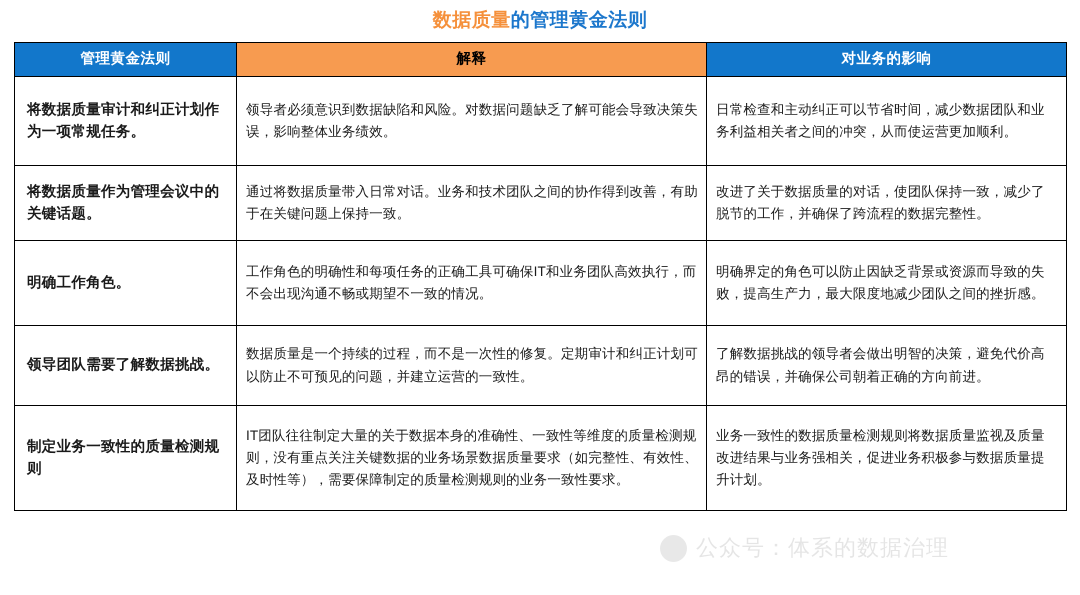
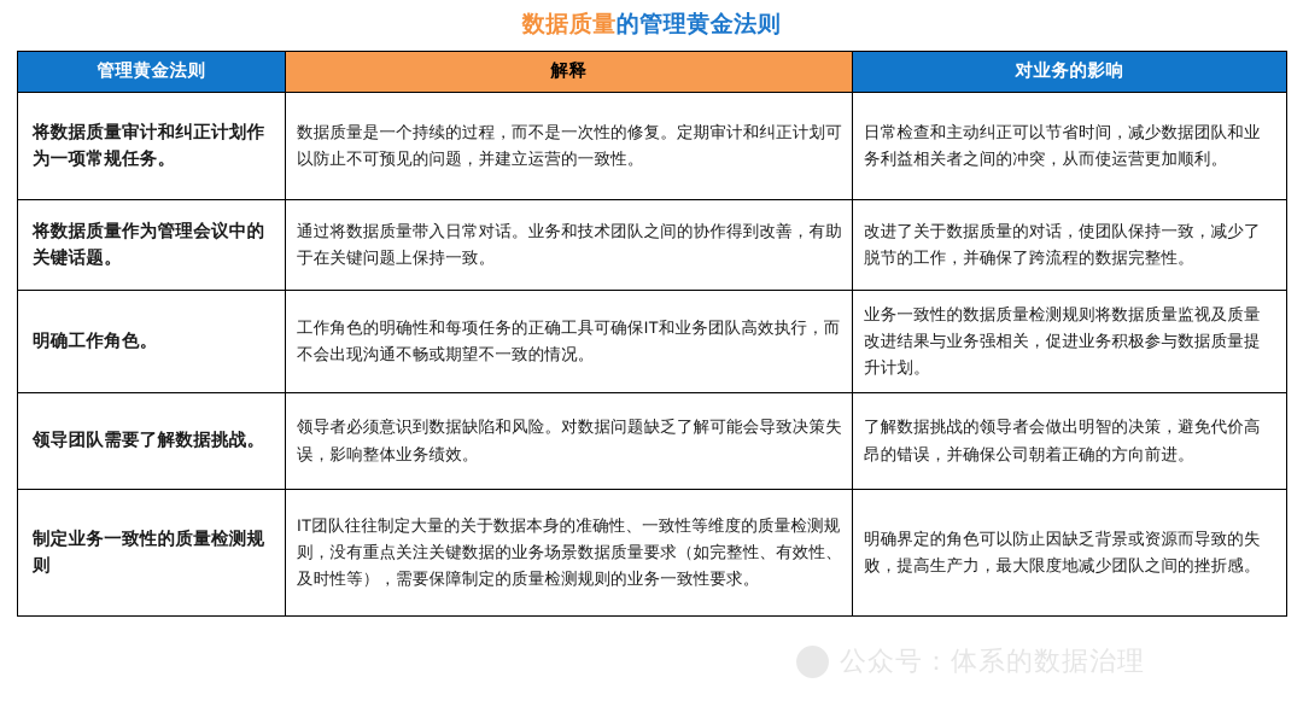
  数据质量的管理黄金法则
  管理黄金法则	解释	对业务的影响
- 将数据质量审计和纠正计划作为一项常规任务。	领导者必须意识到数据缺陷和风险。对数据问题缺乏了解可能会导致决策失误，影响整体业务绩效。	日常检查和主动纠正可以节省时间，减少数据团队和业务利益相关者之间的冲突，从而使运营更加顺利。
+ 将数据质量审计和纠正计划作为一项常规任务。	数据质量是一个持续的过程，而不是一次性的修复。定期审计和纠正计划可以防止不可预见的问题，并建立运营的一致性。	日常检查和主动纠正可以节省时间，减少数据团队和业务利益相关者之间的冲突，从而使运营更加顺利。
  将数据质量作为管理会议中的关键话题。	通过将数据质量带入日常对话。业务和技术团队之间的协作得到改善，有助于在关键问题上保持一致。	改进了关于数据质量的对话，使团队保持一致，减少了脱节的工作，并确保了跨流程的数据完整性。
- 明确工作角色。	工作角色的明确性和每项任务的正确工具可确保IT和业务团队高效执行，而不会出现沟通不畅或期望不一致的情况。	明确界定的角色可以防止因缺乏背景或资源而导致的失败，提高生产力，最大限度地减少团队之间的挫折感。
+ 明确工作角色。	工作角色的明确性和每项任务的正确工具可确保IT和业务团队高效执行，而不会出现沟通不畅或期望不一致的情况。	业务一致性的数据质量检测规则将数据质量监视及质量改进结果与业务强相关，促进业务积极参与数据质量提升计划。
- 领导团队需要了解数据挑战。	数据质量是一个持续的过程，而不是一次性的修复。定期审计和纠正计划可以防止不可预见的问题，并建立运营的一致性。	了解数据挑战的领导者会做出明智的决策，避免代价高昂的错误，并确保公司朝着正确的方向前进。
+ 领导团队需要了解数据挑战。	领导者必须意识到数据缺陷和风险。对数据问题缺乏了解可能会导致决策失误，影响整体业务绩效。	了解数据挑战的领导者会做出明智的决策，避免代价高昂的错误，并确保公司朝着正确的方向前进。
- 制定业务一致性的质量检测规则	IT团队往往制定大量的关于数据本身的准确性、一致性等维度的质量检测规则，没有重点关注关键数据的业务场景数据质量要求（如完整性、有效性、及时性等），需要保障制定的质量检测规则的业务一致性要求。	业务一致性的数据质量检测规则将数据质量监视及质量改进结果与业务强相关，促进业务积极参与数据质量提升计划。
+ 制定业务一致性的质量检测规则	IT团队往往制定大量的关于数据本身的准确性、一致性等维度的质量检测规则，没有重点关注关键数据的业务场景数据质量要求（如完整性、有效性、及时性等），需要保障制定的质量检测规则的业务一致性要求。	明确界定的角色可以防止因缺乏背景或资源而导致的失败，提高生产力，最大限度地减少团队之间的挫折感。
  公众号：体系的数据治理
